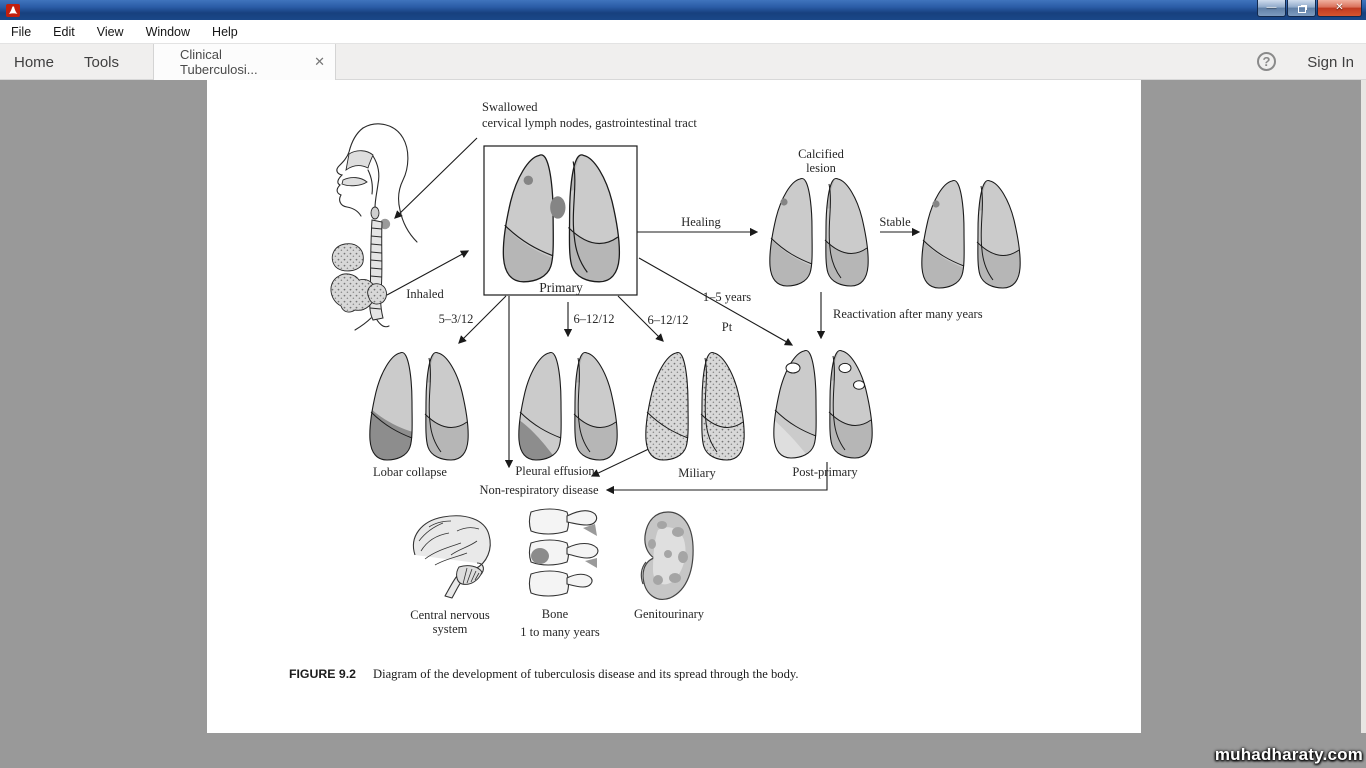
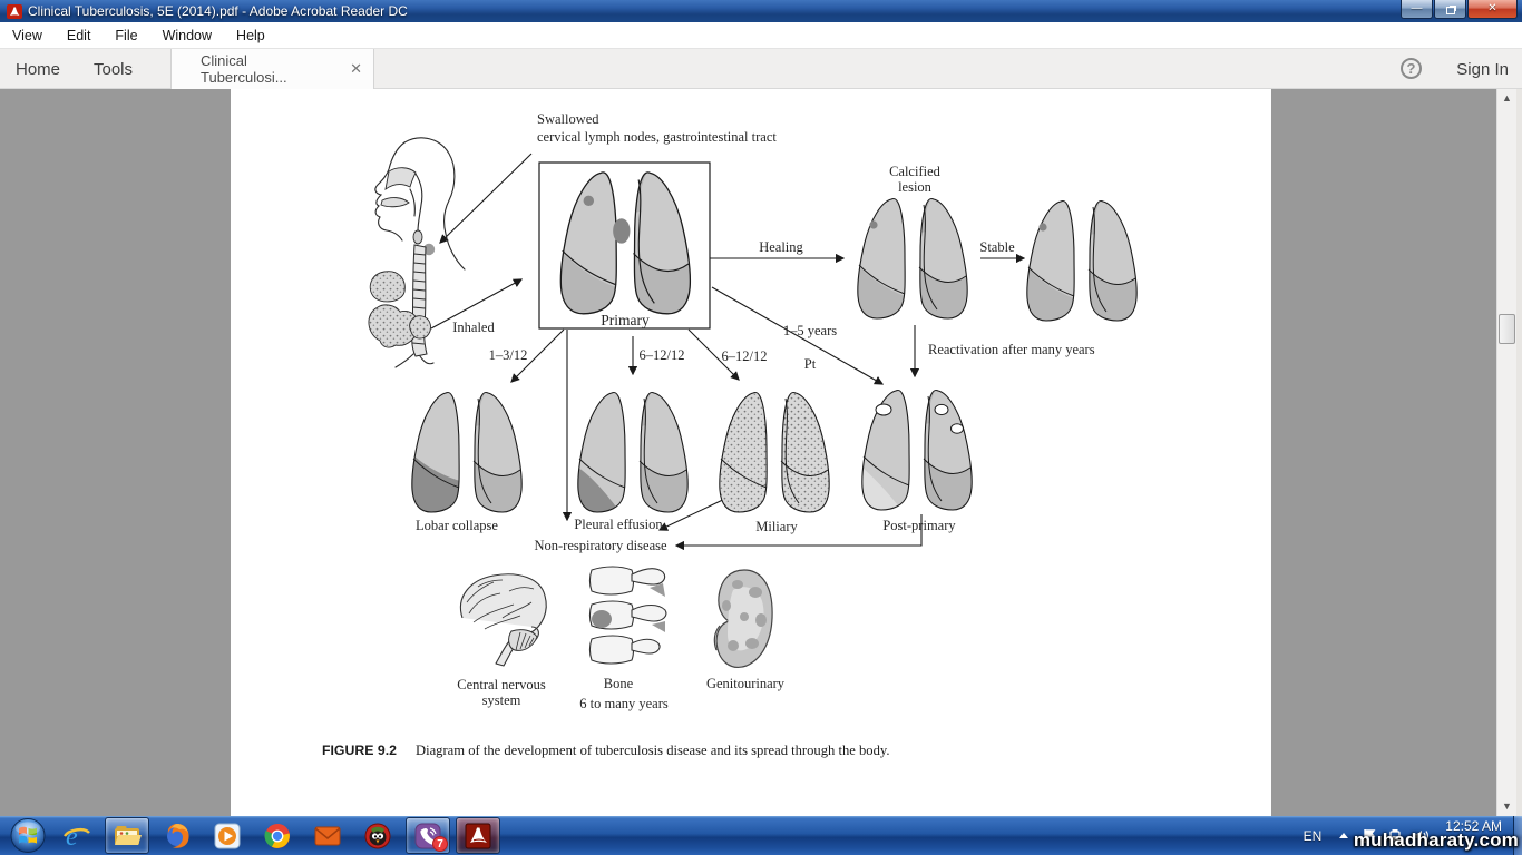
+ Clinical Tuberculosis, 5E (2014).pdf - Adobe Acrobat Reader DC
  —
  ✕
- File
+ View
  Edit
- View
+ File
  Window
  Help
  Home
  Tools
  Clinical Tuberculosi...
  ✕
  ?
  Sign In
  Swallowed
  cervical lymph nodes, gastrointestinal tract
  Inhaled
  Primary
  Healing
  Calcified
  lesion
  Stable
  Reactivation after many years
  1–5 years
  Pt
- 5–3/12
+ 1–3/12
  6–12/12
  6–12/12
  Lobar collapse
  Pleural effusion
  Miliary
  Post-primary
  Non-respiratory disease
  Central nervous
  system
  Bone
- 1 to many years
+ 6 to many years
  Genitourinary
  FIGURE 9.2
  Diagram of the development of tuberculosis disease and its spread through the body.
+ ▲
+ ▼
+ e
+ 7
+ EN
+ 12:52 AM
  muhadharaty.com
